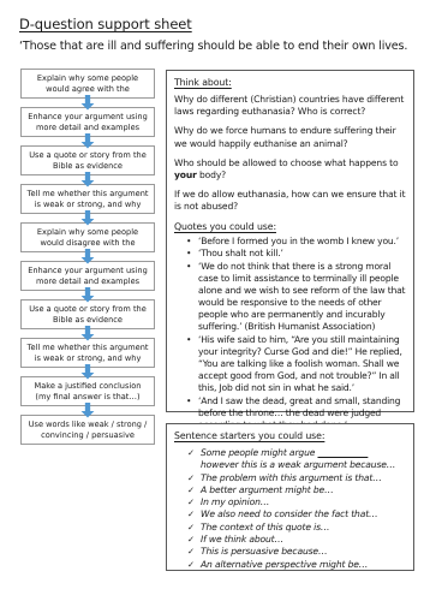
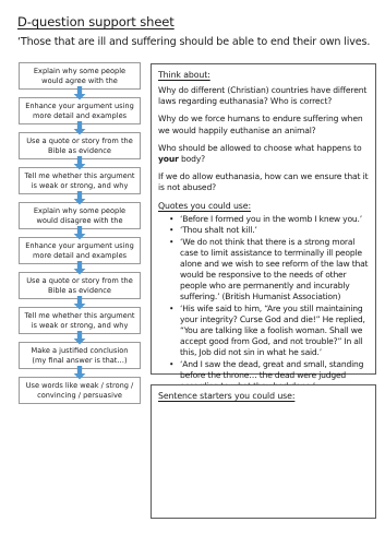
  D-question support sheet
  ‘Those that are ill and suffering should be able to end their own lives.
  Explain why some people would agree with the
  Enhance your argument using more detail and examples
  Use a quote or story from the Bible as evidence
  Tell me whether this argument is weak or strong, and why
  Explain why some people would disagree with the
  Enhance your argument using more detail and examples
  Use a quote or story from the Bible as evidence
  Tell me whether this argument is weak or strong, and why
  Make a justified conclusion (my final answer is that…)
  Use words like weak / strong / convincing / persuasive
  Think about:
  Why do different (Christian) countries have different laws regarding euthanasia? Who is correct?
- Why do we force humans to endure suffering their we would happily euthanise an animal?
+ Why do we force humans to endure suffering when we would happily euthanise an animal?
  Who should be allowed to choose what happens to your body?
  If we do allow euthanasia, how can we ensure that it is not abused?
  Quotes you could use:
  ‘Before I formed you in the womb I knew you.’
  ‘Thou shalt not kill.’
  ‘We do not think that there is a strong moral case to limit assistance to terminally ill people alone and we wish to see reform of the law that would be responsive to the needs of other people who are permanently and incurably suffering.’ (British Humanist Association)
  ‘His wife said to him, “Are you still maintaining your integrity? Curse God and die!” He replied, “You are talking like a foolish woman. Shall we accept good from God, and not trouble?” In all this, Job did not sin in what he said.’
  ‘And I saw the dead, great and small, standing before the throne… the dead were judged
  Sentence starters you could use:
- Some people might argue ___________ however this is a weak argument because…
- The problem with this argument is that…
- A better argument might be…
- In my opinion…
- We also need to consider the fact that…
- The context of this quote is…
- If we think about…
- This is persuasive because…
- An alternative perspective might be…
